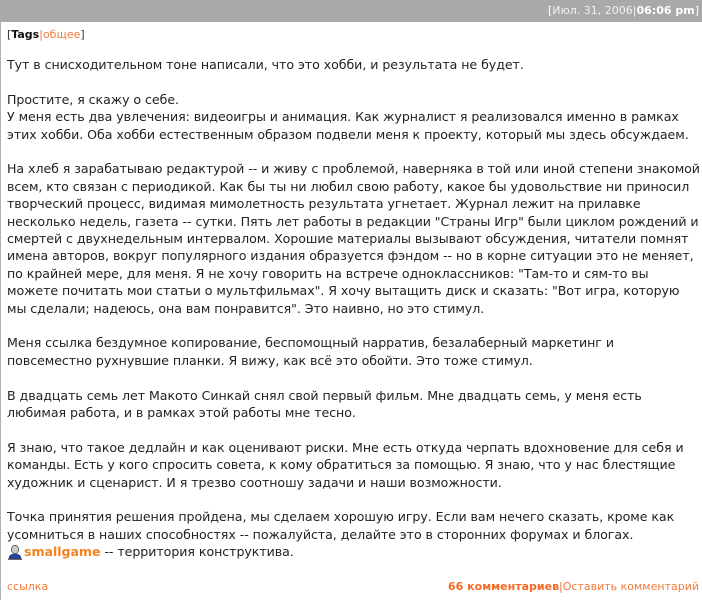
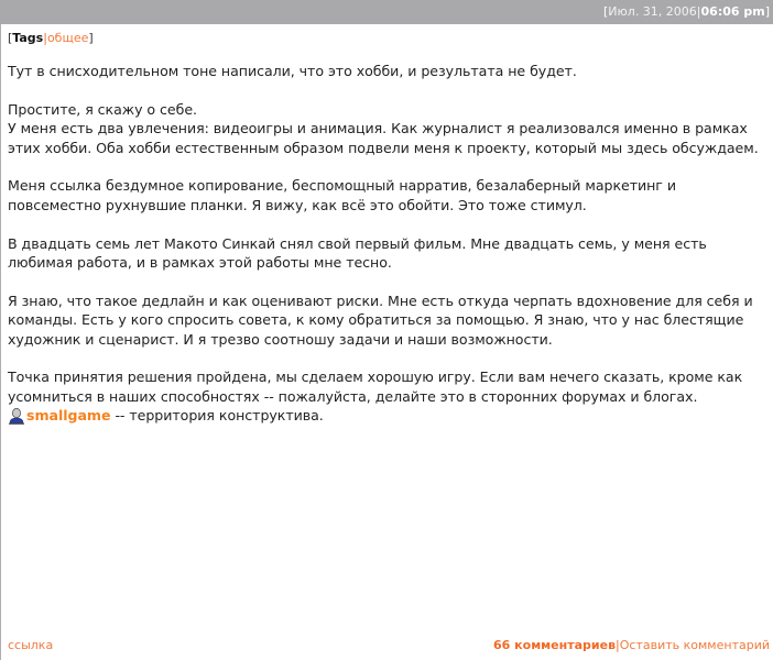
  [Июл. 31, 2006|06:06 pm]
  [Tags|общее]
  Тут в снисходительном тоне написали, что это хобби, и результата не будет.
  Простите, я скажу о себе.
  У меня есть два увлечения: видеоигры и анимация. Как журналист я реализовался именно в рамках этих хобби. Оба хобби естественным образом подвели меня к проекту, который мы здесь обсуждаем.
- На хлеб я зарабатываю редактурой -- и живу с проблемой, наверняка в той или иной степени знакомой всем, кто связан с периодикой. Как бы ты ни любил свою работу, какое бы удовольствие ни приносил творческий процесс, видимая мимолетность результата угнетает. Журнал лежит на прилавке несколько недель, газета -- сутки. Пять лет работы в редакции "Страны Игр" были циклом рождений и смертей с двухнедельным интервалом. Хорошие материалы вызывают обсуждения, читатели помнят имена авторов, вокруг популярного издания образуется фэндом -- но в корне ситуации это не меняет, по крайней мере, для меня. Я не хочу говорить на встрече одноклассников: "Там-то и сям-то вы можете почитать мои статьи о мультфильмах". Я хочу вытащить диск и сказать: "Вот игра, которую мы сделали; надеюсь, она вам понравится". Это наивно, но это стимул.
  Меня ссылка бездумное копирование, беспомощный нарратив, безалаберный маркетинг и повсеместно рухнувшие планки. Я вижу, как всё это обойти. Это тоже стимул.
  В двадцать семь лет Макото Синкай снял свой первый фильм. Мне двадцать семь, у меня есть любимая работа, и в рамках этой работы мне тесно.
  Я знаю, что такое дедлайн и как оценивают риски. Мне есть откуда черпать вдохновение для себя и команды. Есть у кого спросить совета, к кому обратиться за помощью. Я знаю, что у нас блестящие художник и сценарист. И я трезво соотношу задачи и наши возможности.
  Точка принятия решения пройдена, мы сделаем хорошую игру. Если вам нечего сказать, кроме как усомниться в наших способностях -- пожалуйста, делайте это в сторонних форумах и блогах.
  smallgame
  -- территория конструктива.
  ссылка
  66 комментариев|Оставить комментарий
